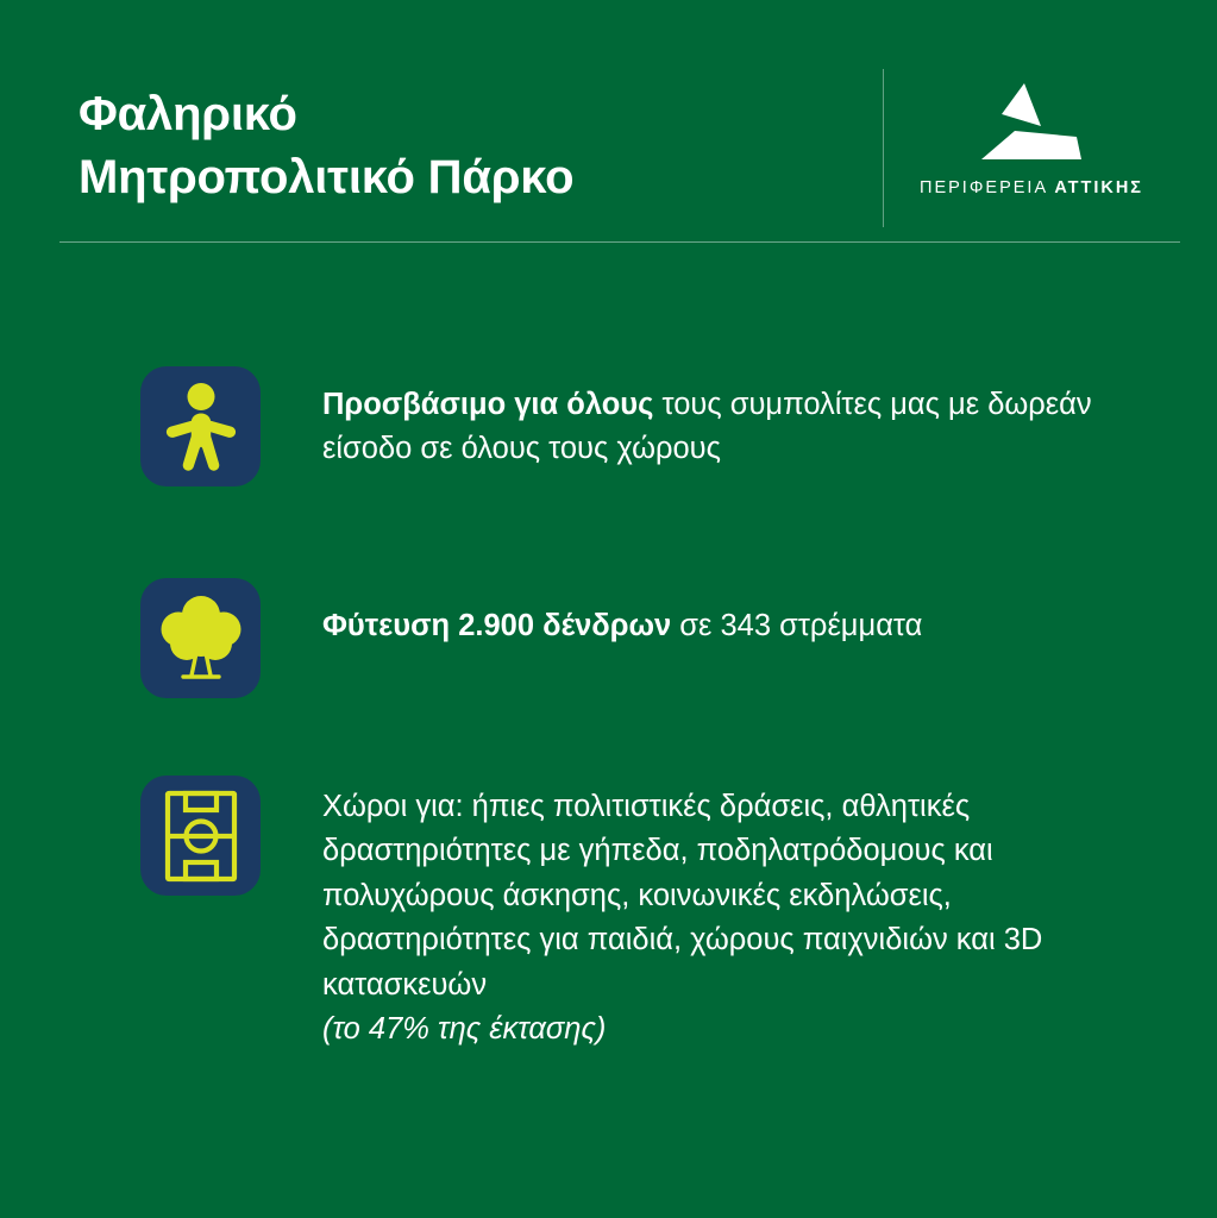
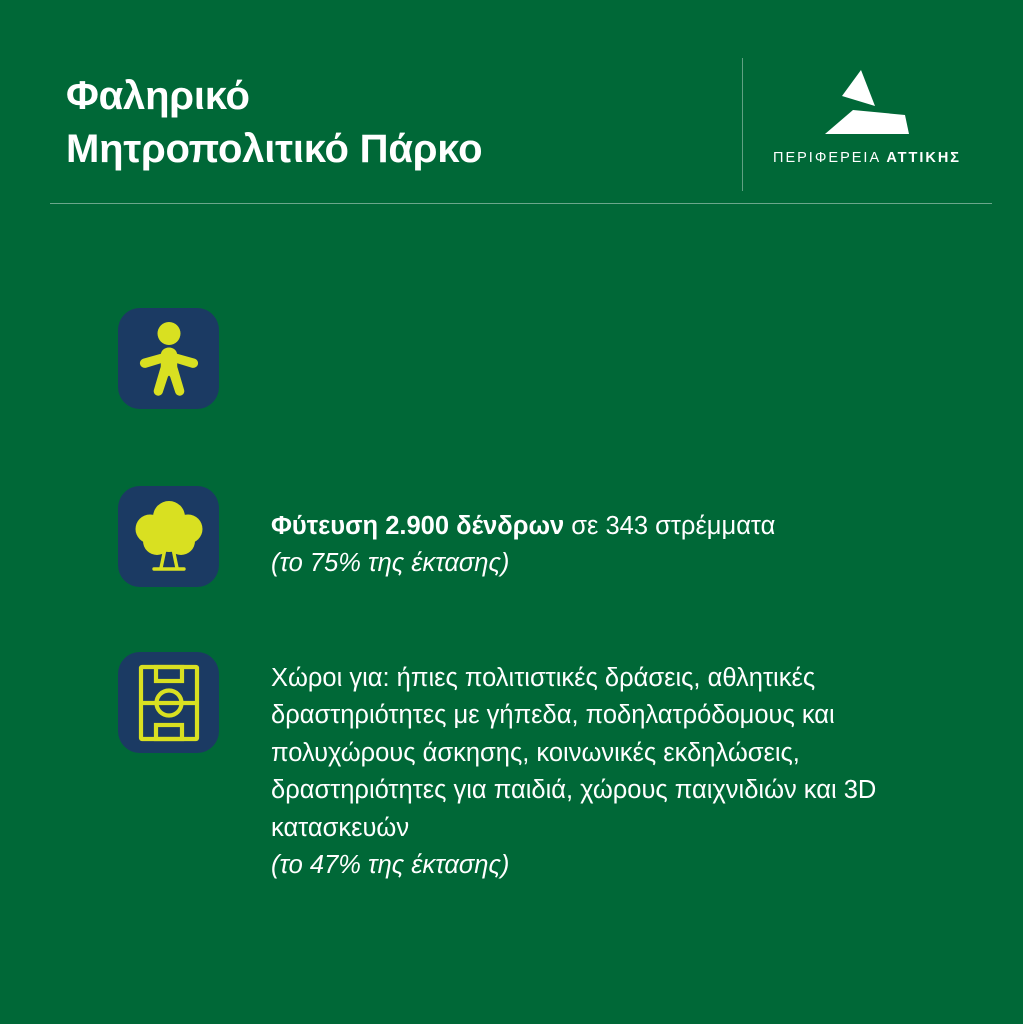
  Φαληρικό
  Μητροπολιτικό Πάρκο
  ΠΕΡΙΦΕΡΕΙΑ ΑΤΤΙΚΗΣ
- Προσβάσιμο για όλους τους συμπολίτες μας με δωρεάν είσοδο σε όλους τους χώρους
  Φύτευση 2.900 δένδρων σε 343 στρέμματα
+ (το 75% της έκτασης)
  Χώροι για: ήπιες πολιτιστικές δράσεις, αθλητικές δραστηριότητες με γήπεδα, ποδηλατρόδομους και πολυχώρους άσκησης, κοινωνικές εκδηλώσεις, δραστηριότητες για παιδιά, χώρους παιχνιδιών και 3D κατασκευών
  (το 47% της έκτασης)
